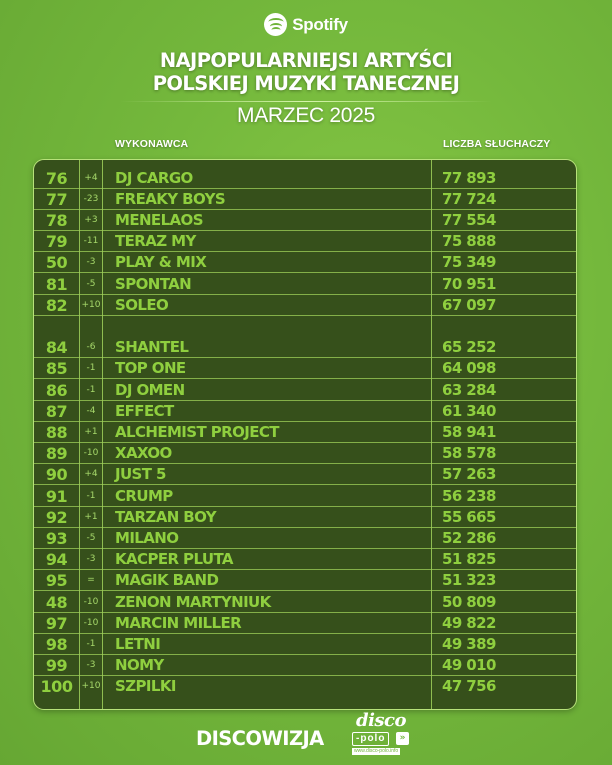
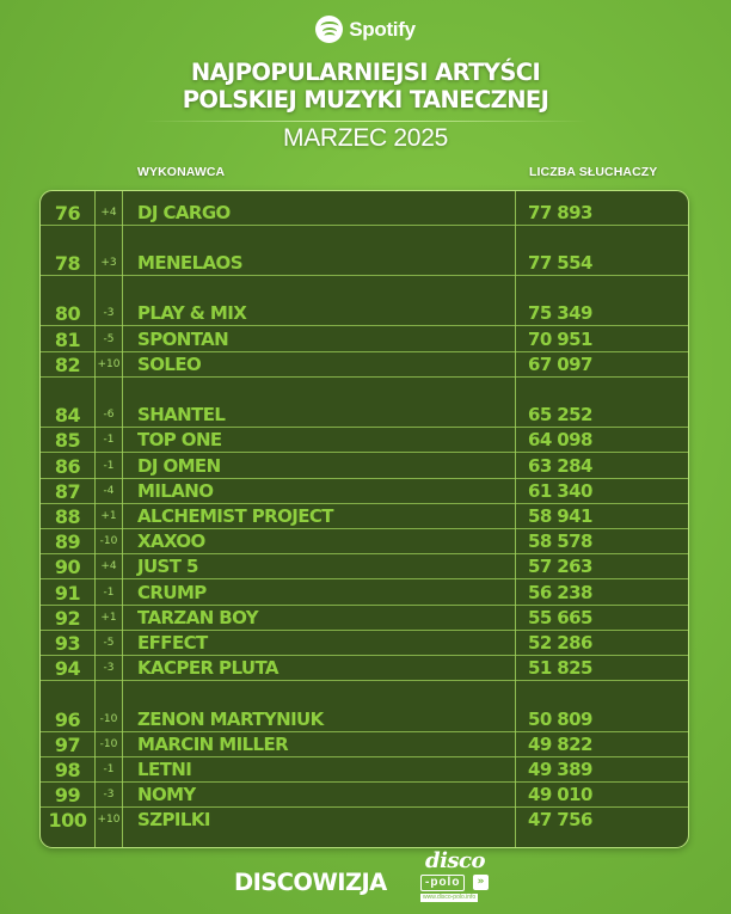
  Spotify
  NAJPOPULARNIEJSI ARTYŚCI
  POLSKIEJ MUZYKI TANECZNEJ
  MARZEC 2025
  WYKONAWCA
  LICZBA SŁUCHACZY
  76
  +4
  DJ CARGO
  77 893
- 77
- -23
- FREAKY BOYS
- 77 724
  78
  +3
  MENELAOS
  77 554
- 79
- -11
- TERAZ MY
- 75 888
- 50
+ 80
  -3
  PLAY & MIX
  75 349
  81
  -5
  SPONTAN
  70 951
  82
  +10
  SOLEO
  67 097
  84
  -6
  SHANTEL
  65 252
  85
  -1
  TOP ONE
  64 098
  86
  -1
  DJ OMEN
  63 284
  87
  -4
- EFFECT
+ MILANO
  61 340
  88
  +1
  ALCHEMIST PROJECT
  58 941
  89
  -10
  XAXOO
  58 578
  90
  +4
  JUST 5
  57 263
  91
  -1
  CRUMP
  56 238
  92
  +1
  TARZAN BOY
  55 665
  93
  -5
- MILANO
+ EFFECT
  52 286
  94
  -3
  KACPER PLUTA
  51 825
- 95
- =
- MAGIK BAND
- 51 323
- 48
+ 96
  -10
  ZENON MARTYNIUK
  50 809
  97
  -10
  MARCIN MILLER
  49 822
  98
  -1
  LETNI
  49 389
  99
  -3
  NOMY
  49 010
  100
  +10
  SZPILKI
  47 756
  DISCOWIZJA
  disco
  -polo
  »
